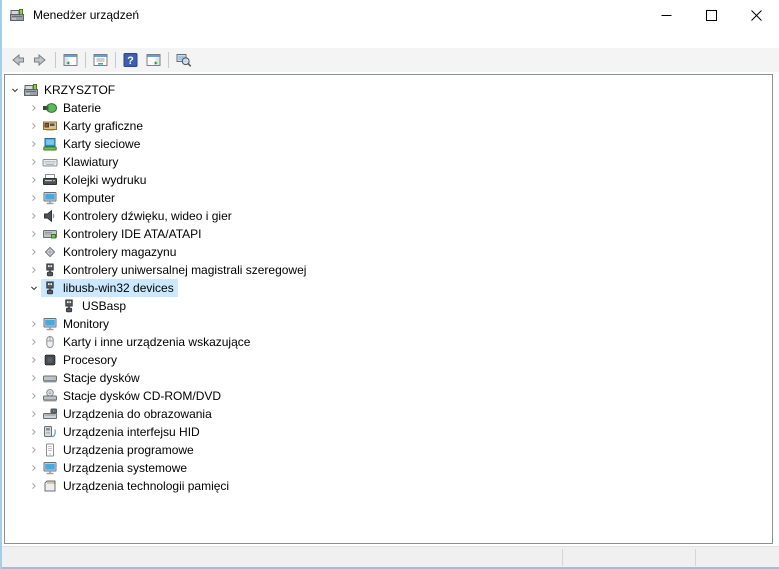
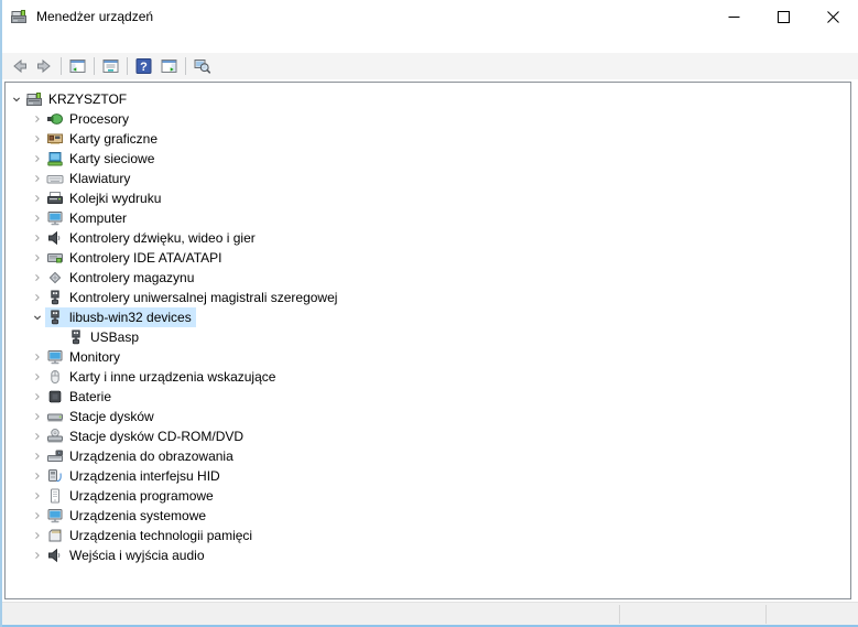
  Menedżer urządzeń
  ?
  KRZYSZTOF
- Baterie
+ Procesory
  Karty graficzne
  Karty sieciowe
  Klawiatury
  Kolejki wydruku
  Komputer
  Kontrolery dźwięku, wideo i gier
  Kontrolery IDE ATA/ATAPI
  Kontrolery magazynu
  Kontrolery uniwersalnej magistrali szeregowej
  libusb-win32 devices
  USBasp
  Monitory
  Karty i inne urządzenia wskazujące
- Procesory
+ Baterie
  Stacje dysków
  Stacje dysków CD-ROM/DVD
  Urządzenia do obrazowania
  Urządzenia interfejsu HID
  Urządzenia programowe
  Urządzenia systemowe
  Urządzenia technologii pamięci
+ Wejścia i wyjścia audio
